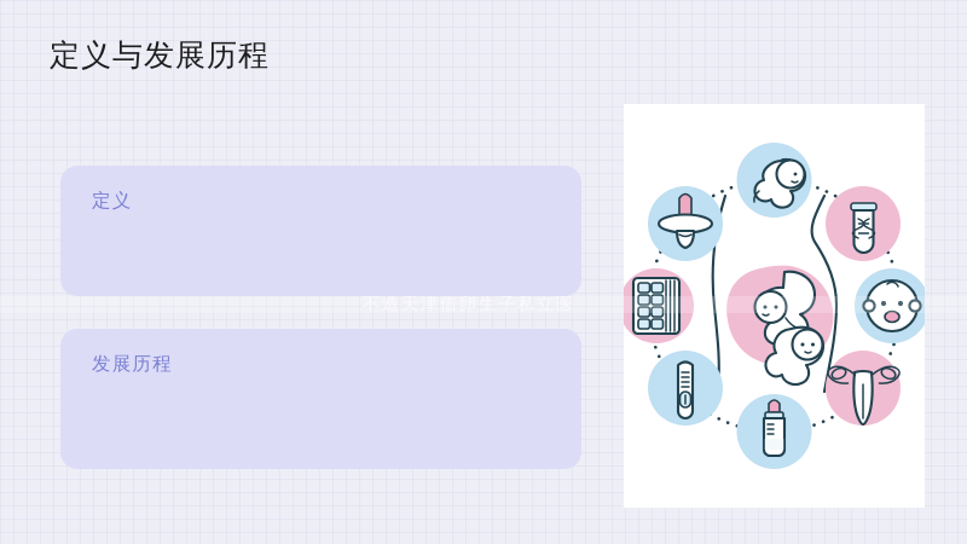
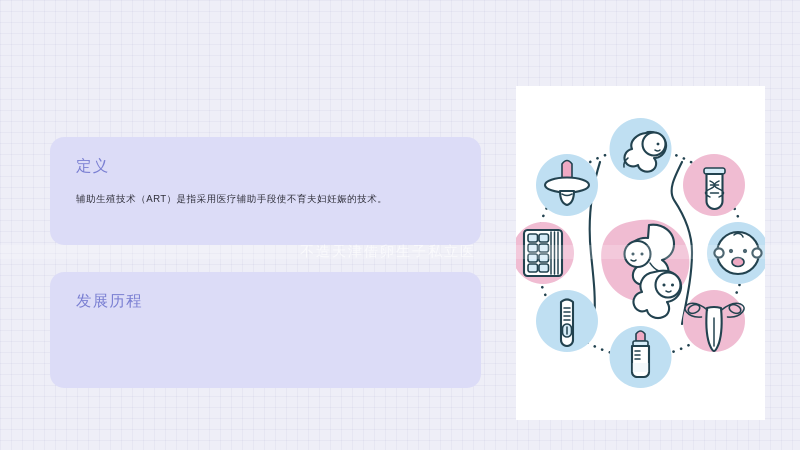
- 定义与发展历程
  定义
+ 辅助生殖技术（ART）是指采用医疗辅助手段使不育夫妇妊娠的技术。
  发展历程
  不造天津借卵生子私立医
